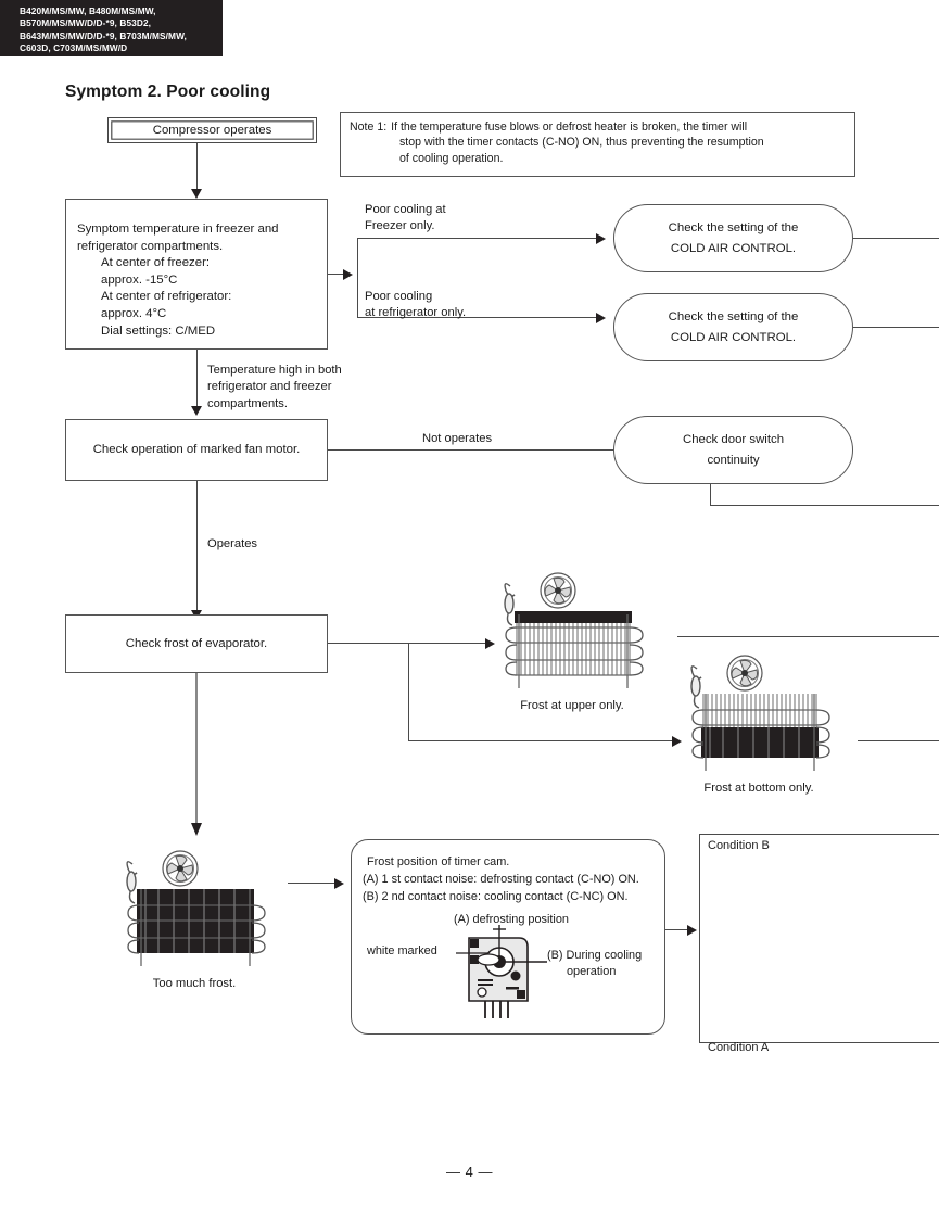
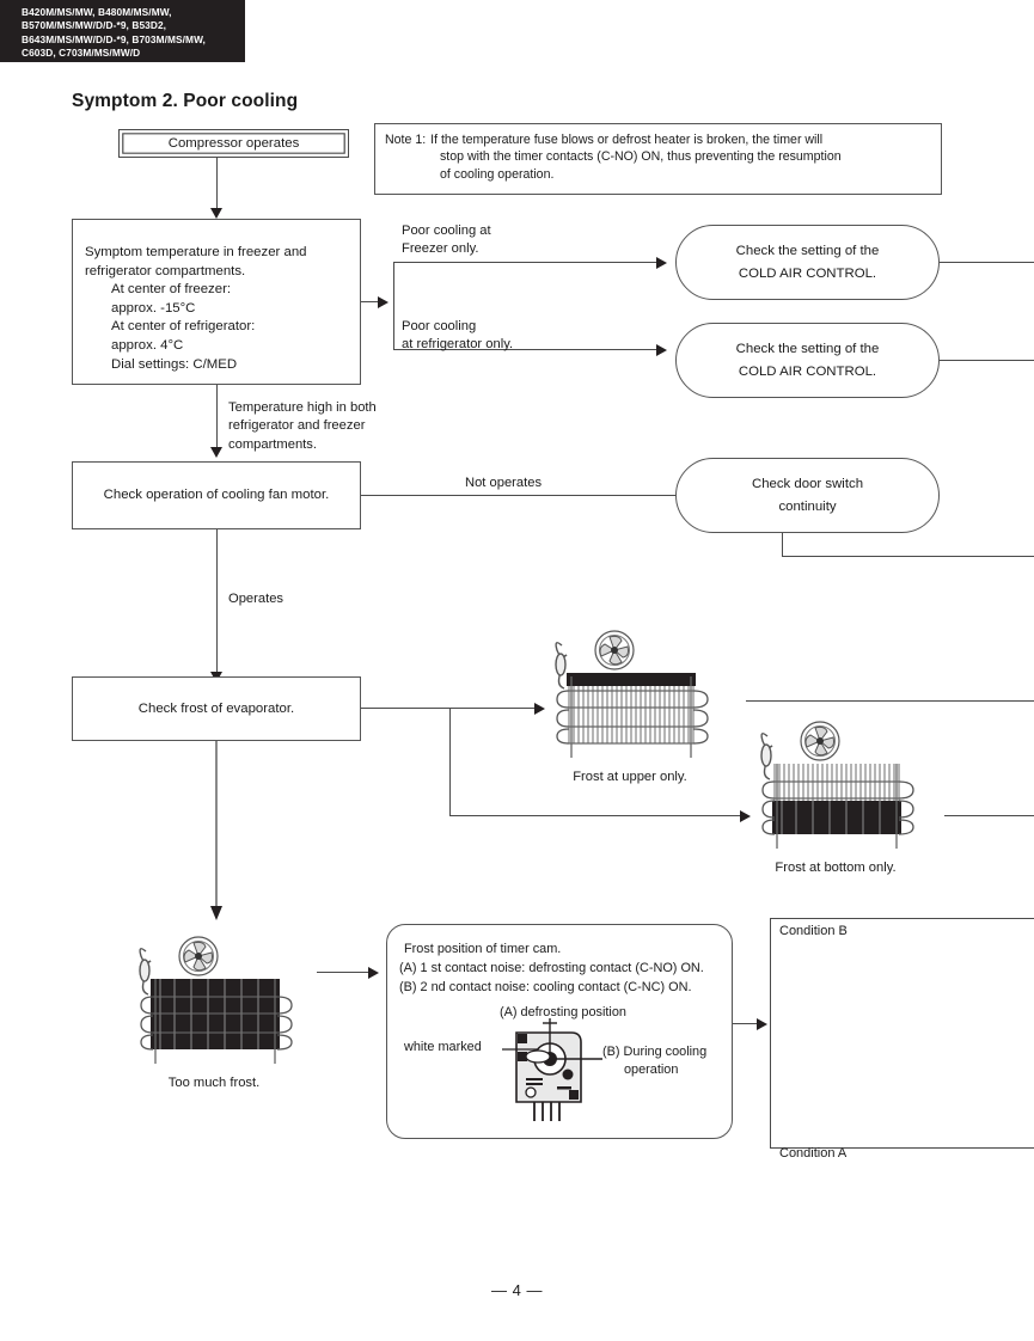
  B420M/MS/MW, B480M/MS/MW,
  B570M/MS/MW/D/D-*9, B53D2,
  B643M/MS/MW/D/D-*9, B703M/MS/MW,
  C603D, C703M/MS/MW/D
  Symptom 2. Poor cooling
  Note 1:
  If the temperature fuse blows or defrost heater is broken, the timer will
  stop with the timer contacts (C-NO) ON, thus preventing the resumption
  of cooling operation.
  Compressor operates
  Symptom temperature in freezer and
  refrigerator compartments.
  At center of freezer:
  approx. -15°C
  At center of refrigerator:
  approx. 4°C
  Dial settings: C/MED
  Poor cooling at
  Freezer only.
  Poor cooling
  at refrigerator only.
  Check the setting of the
  COLD AIR CONTROL.
  Check the setting of the
  COLD AIR CONTROL.
  Temperature high in both
  refrigerator and freezer
  compartments.
- Check operation of marked fan motor.
+ Check operation of cooling fan motor.
  Not operates
  Check door switch
  continuity
  Operates
  Check frost of evaporator.
  Frost at upper only.
  Frost at bottom only.
  Too much frost.
  Frost position of timer cam.
  (A) 1 st contact noise: defrosting contact (C-NO) ON.
  (B) 2 nd contact noise: cooling contact (C-NC) ON.
  (A) defrosting position
  white marked
  (B) During cooling
  operation
  Condition B
  Condition A
  — 4 —
